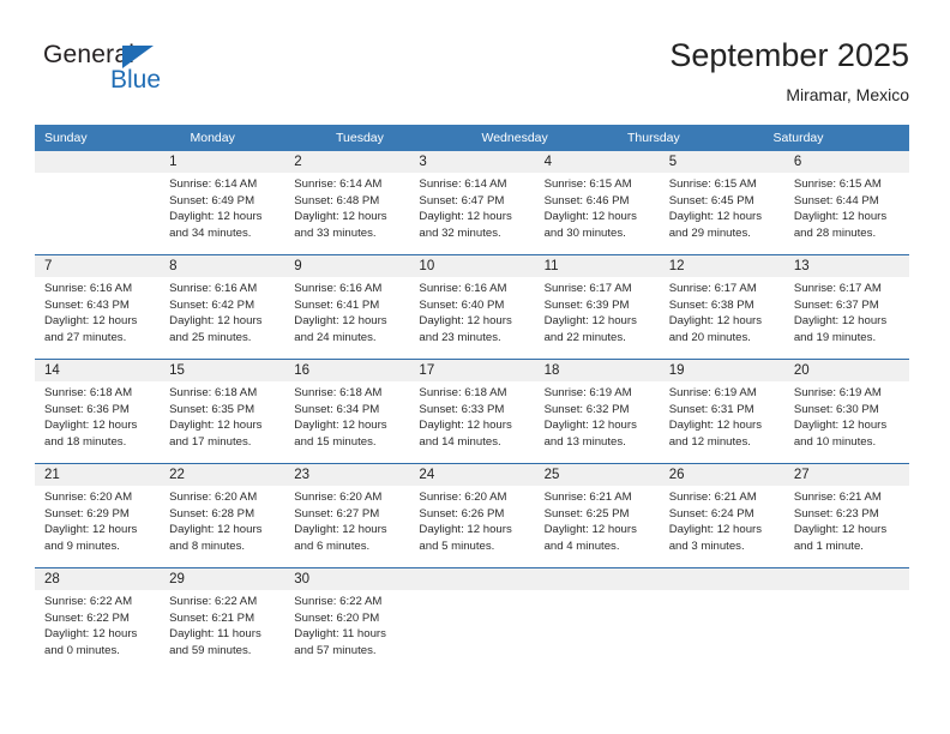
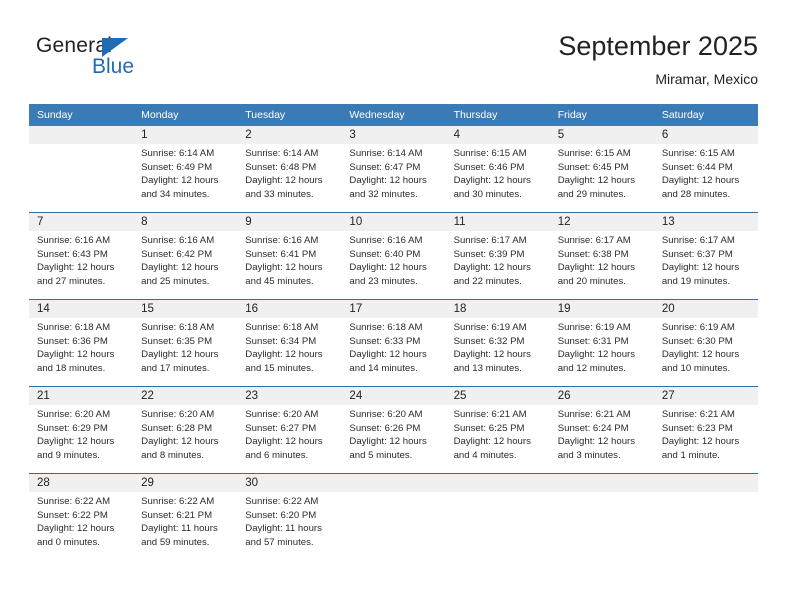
  General
  Blue
  September 2025
  Miramar, Mexico
  Sunday
  Monday
  Tuesday
  Wednesday
  Thursday
+ Friday
  Saturday
  1
  Sunrise: 6:14 AM
  Sunset: 6:49 PM
  Daylight: 12 hours
  and 34 minutes.
  2
  Sunrise: 6:14 AM
  Sunset: 6:48 PM
  Daylight: 12 hours
  and 33 minutes.
  3
  Sunrise: 6:14 AM
  Sunset: 6:47 PM
  Daylight: 12 hours
  and 32 minutes.
  4
  Sunrise: 6:15 AM
  Sunset: 6:46 PM
  Daylight: 12 hours
  and 30 minutes.
  5
  Sunrise: 6:15 AM
  Sunset: 6:45 PM
  Daylight: 12 hours
  and 29 minutes.
  6
  Sunrise: 6:15 AM
  Sunset: 6:44 PM
  Daylight: 12 hours
  and 28 minutes.
  7
  Sunrise: 6:16 AM
  Sunset: 6:43 PM
  Daylight: 12 hours
  and 27 minutes.
  8
  Sunrise: 6:16 AM
  Sunset: 6:42 PM
  Daylight: 12 hours
  and 25 minutes.
  9
  Sunrise: 6:16 AM
  Sunset: 6:41 PM
  Daylight: 12 hours
- and 24 minutes.
+ and 45 minutes.
  10
  Sunrise: 6:16 AM
  Sunset: 6:40 PM
  Daylight: 12 hours
  and 23 minutes.
  11
  Sunrise: 6:17 AM
  Sunset: 6:39 PM
  Daylight: 12 hours
  and 22 minutes.
  12
  Sunrise: 6:17 AM
  Sunset: 6:38 PM
  Daylight: 12 hours
  and 20 minutes.
  13
  Sunrise: 6:17 AM
  Sunset: 6:37 PM
  Daylight: 12 hours
  and 19 minutes.
  14
  Sunrise: 6:18 AM
  Sunset: 6:36 PM
  Daylight: 12 hours
  and 18 minutes.
  15
  Sunrise: 6:18 AM
  Sunset: 6:35 PM
  Daylight: 12 hours
  and 17 minutes.
  16
  Sunrise: 6:18 AM
  Sunset: 6:34 PM
  Daylight: 12 hours
  and 15 minutes.
  17
  Sunrise: 6:18 AM
  Sunset: 6:33 PM
  Daylight: 12 hours
  and 14 minutes.
  18
  Sunrise: 6:19 AM
  Sunset: 6:32 PM
  Daylight: 12 hours
  and 13 minutes.
  19
  Sunrise: 6:19 AM
  Sunset: 6:31 PM
  Daylight: 12 hours
  and 12 minutes.
  20
  Sunrise: 6:19 AM
  Sunset: 6:30 PM
  Daylight: 12 hours
  and 10 minutes.
  21
  Sunrise: 6:20 AM
  Sunset: 6:29 PM
  Daylight: 12 hours
  and 9 minutes.
  22
  Sunrise: 6:20 AM
  Sunset: 6:28 PM
  Daylight: 12 hours
  and 8 minutes.
  23
  Sunrise: 6:20 AM
  Sunset: 6:27 PM
  Daylight: 12 hours
  and 6 minutes.
  24
  Sunrise: 6:20 AM
  Sunset: 6:26 PM
  Daylight: 12 hours
  and 5 minutes.
  25
  Sunrise: 6:21 AM
  Sunset: 6:25 PM
  Daylight: 12 hours
  and 4 minutes.
  26
  Sunrise: 6:21 AM
  Sunset: 6:24 PM
  Daylight: 12 hours
  and 3 minutes.
  27
  Sunrise: 6:21 AM
  Sunset: 6:23 PM
  Daylight: 12 hours
  and 1 minute.
  28
  Sunrise: 6:22 AM
  Sunset: 6:22 PM
  Daylight: 12 hours
  and 0 minutes.
  29
  Sunrise: 6:22 AM
  Sunset: 6:21 PM
  Daylight: 11 hours
  and 59 minutes.
  30
  Sunrise: 6:22 AM
  Sunset: 6:20 PM
  Daylight: 11 hours
  and 57 minutes.
